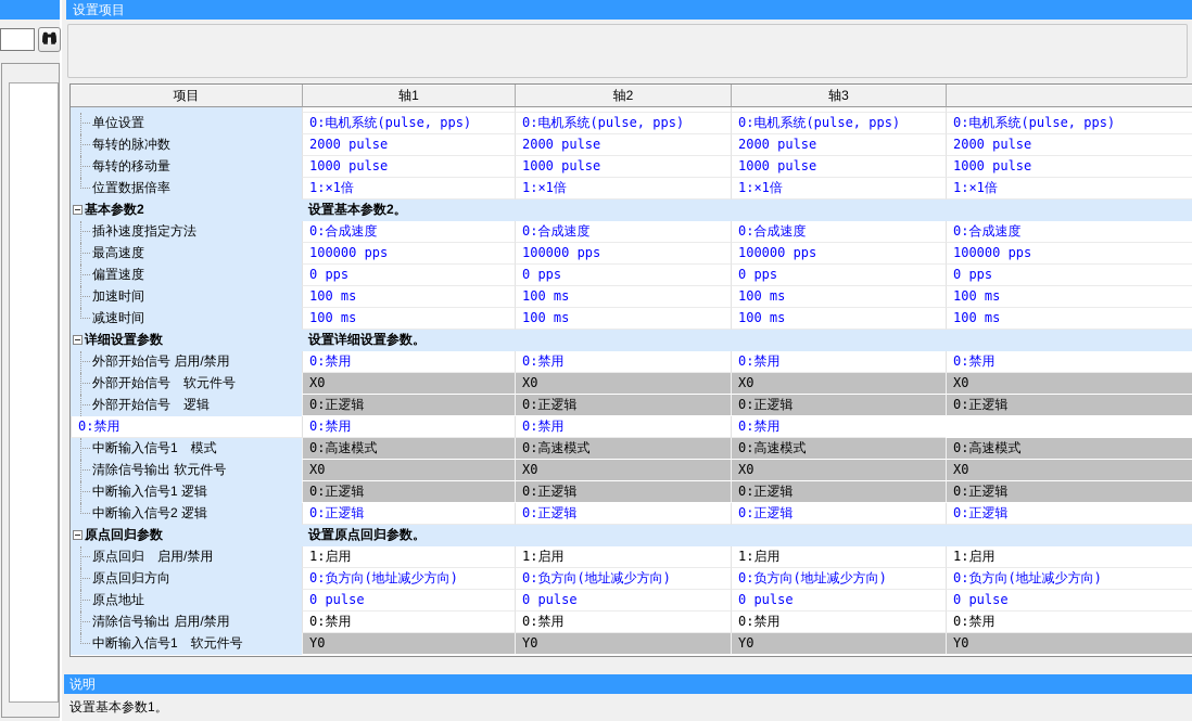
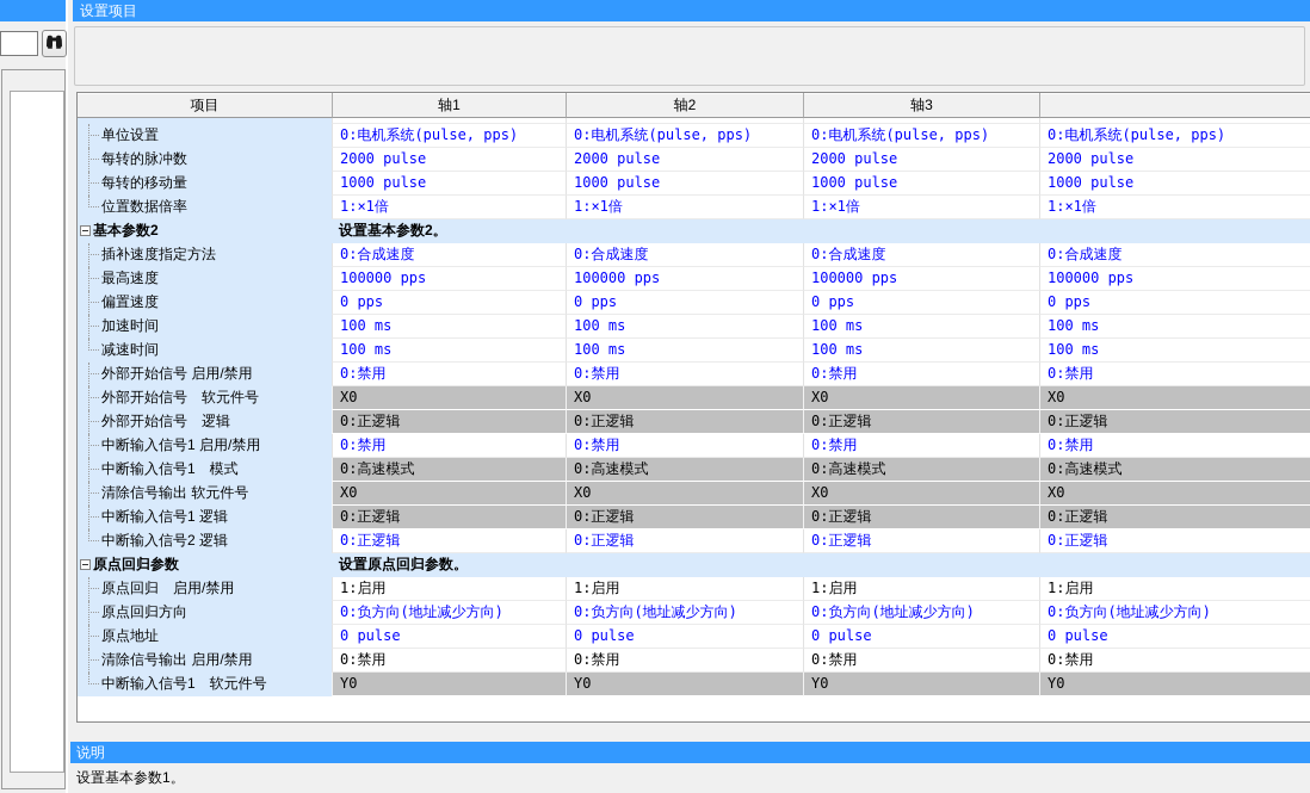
  设置项目
  项目
  轴1
  轴2
  轴3
  单位设置
  0:电机系统(pulse, pps)
  0:电机系统(pulse, pps)
  0:电机系统(pulse, pps)
  0:电机系统(pulse, pps)
  每转的脉冲数
  2000 pulse
  2000 pulse
  2000 pulse
  2000 pulse
  每转的移动量
  1000 pulse
  1000 pulse
  1000 pulse
  1000 pulse
  位置数据倍率
  1:×1倍
  1:×1倍
  1:×1倍
  1:×1倍
  基本参数2
  设置基本参数2。
  插补速度指定方法
  0:合成速度
  0:合成速度
  0:合成速度
  0:合成速度
  最高速度
  100000 pps
  100000 pps
  100000 pps
  100000 pps
  偏置速度
  0 pps
  0 pps
  0 pps
  0 pps
  加速时间
  100 ms
  100 ms
  100 ms
  100 ms
  减速时间
  100 ms
  100 ms
  100 ms
  100 ms
- 详细设置参数
- 设置详细设置参数。
  外部开始信号 启用/禁用
  0:禁用
  0:禁用
  0:禁用
  0:禁用
  外部开始信号 软元件号
  X0
  X0
  X0
  X0
  外部开始信号 逻辑
  0:正逻辑
  0:正逻辑
  0:正逻辑
  0:正逻辑
+ 中断输入信号1 启用/禁用
  0:禁用
  0:禁用
  0:禁用
  0:禁用
  中断输入信号1 模式
  0:高速模式
  0:高速模式
  0:高速模式
  0:高速模式
  清除信号输出 软元件号
  X0
  X0
  X0
  X0
  中断输入信号1 逻辑
  0:正逻辑
  0:正逻辑
  0:正逻辑
  0:正逻辑
  中断输入信号2 逻辑
  0:正逻辑
  0:正逻辑
  0:正逻辑
  0:正逻辑
  原点回归参数
  设置原点回归参数。
  原点回归 启用/禁用
  1:启用
  1:启用
  1:启用
  1:启用
  原点回归方向
  0:负方向(地址减少方向)
  0:负方向(地址减少方向)
  0:负方向(地址减少方向)
  0:负方向(地址减少方向)
  原点地址
  0 pulse
  0 pulse
  0 pulse
  0 pulse
  清除信号输出 启用/禁用
  0:禁用
  0:禁用
  0:禁用
  0:禁用
  中断输入信号1 软元件号
  Y0
  Y0
  Y0
  Y0
  说明
  设置基本参数1。
